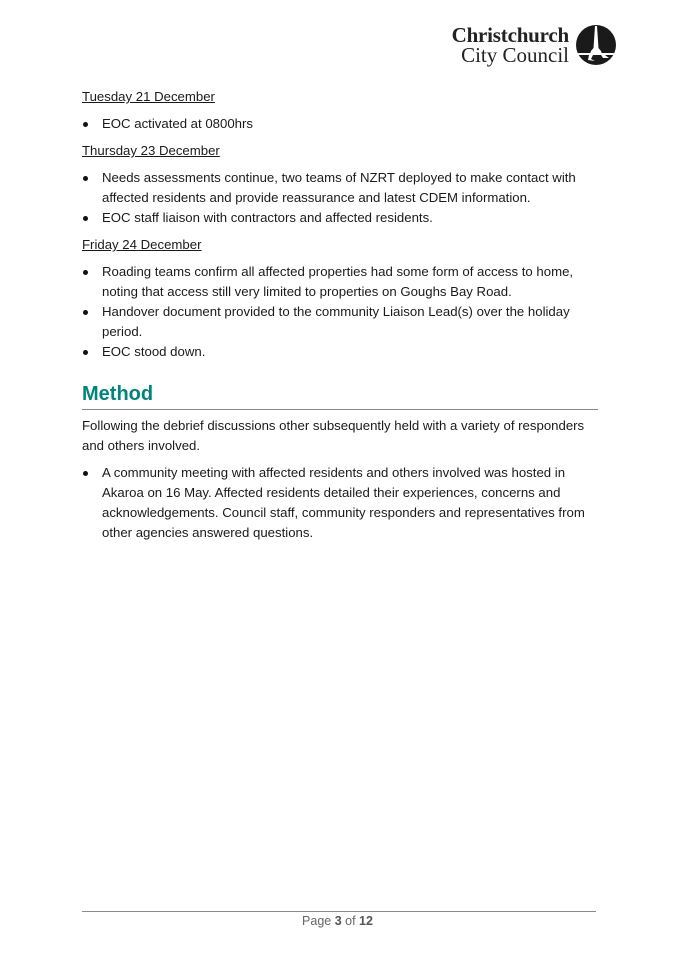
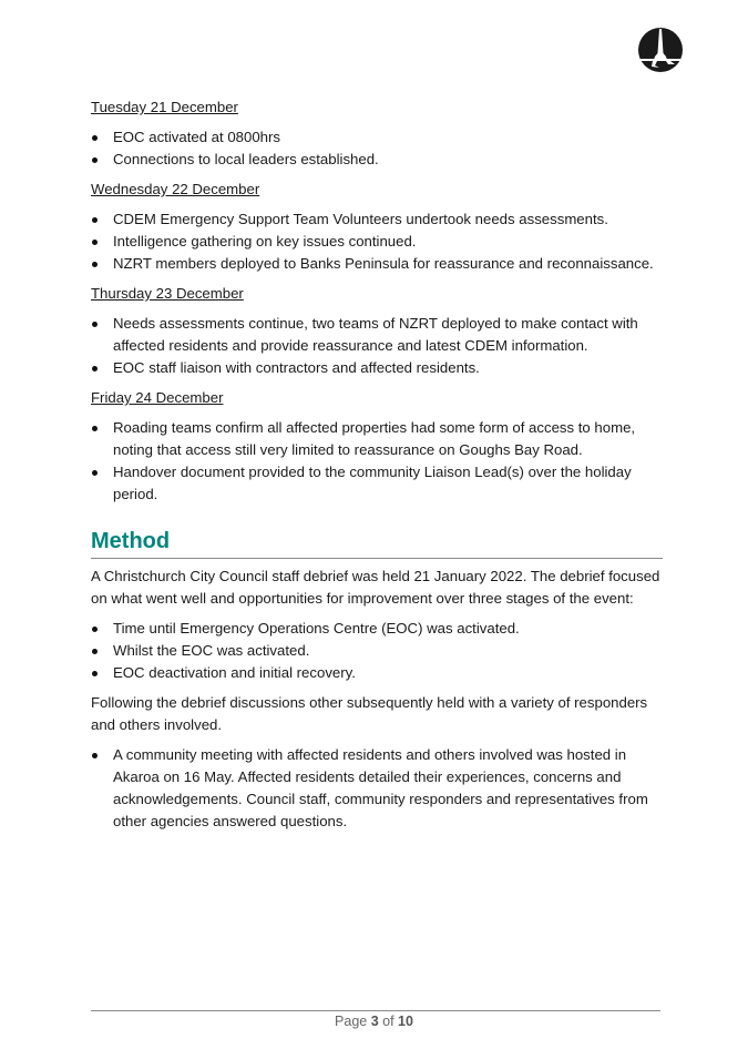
- Christchurch
- City Council
  Tuesday 21 December
  EOC activated at 0800hrs
+ Connections to local leaders established.
+ Wednesday 22 December
+ CDEM Emergency Support Team Volunteers undertook needs assessments.
+ Intelligence gathering on key issues continued.
+ NZRT members deployed to Banks Peninsula for reassurance and reconnaissance.
  Thursday 23 December
  Needs assessments continue, two teams of NZRT deployed to make contact with affected residents and provide reassurance and latest CDEM information.
  EOC staff liaison with contractors and affected residents.
  Friday 24 December
- Roading teams confirm all affected properties had some form of access to home, noting that access still very limited to properties on Goughs Bay Road.
+ Roading teams confirm all affected properties had some form of access to home, noting that access still very limited to reassurance on Goughs Bay Road.
  Handover document provided to the community Liaison Lead(s) over the holiday period.
- EOC stood down.
  Method
+ A Christchurch City Council staff debrief was held 21 January 2022. The debrief focused on what went well and opportunities for improvement over three stages of the event:
+ Time until Emergency Operations Centre (EOC) was activated.
+ Whilst the EOC was activated.
+ EOC deactivation and initial recovery.
  Following the debrief discussions other subsequently held with a variety of responders and others involved.
  A community meeting with affected residents and others involved was hosted in Akaroa on 16 May. Affected residents detailed their experiences, concerns and acknowledgements. Council staff, community responders and representatives from other agencies answered questions.
- Page 3 of 12
+ Page 3 of 10
